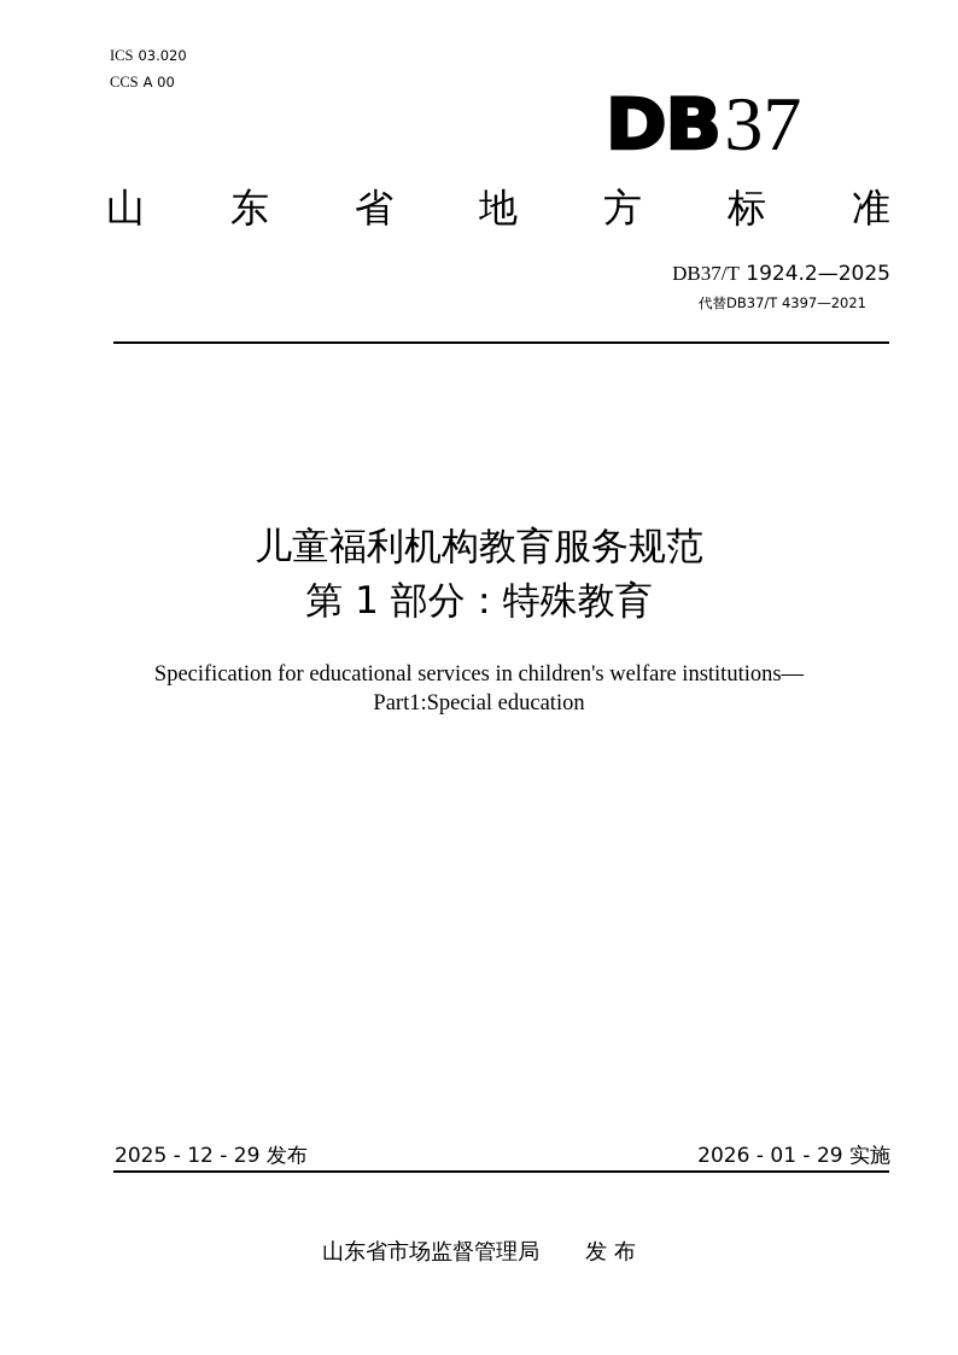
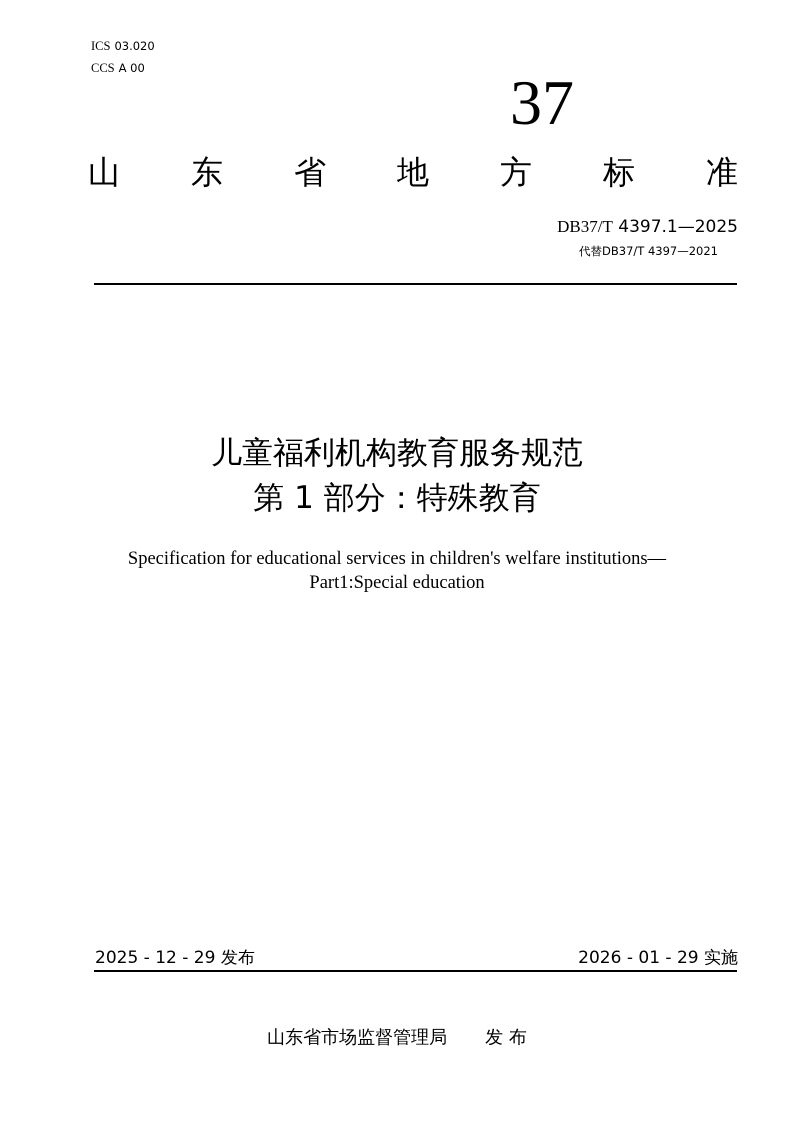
  ICS 03.020
  CCS A 00
- DB
  37
  山
  东
  省
  地
  方
  标
  准
- DB37/T 1924.2—2025
+ DB37/T 4397.1—2025
  代替DB37/T 4397—2021
  儿童福利机构教育服务规范
  第 1 部分：特殊教育
  Specification for educational services in children's welfare institutions—
  Part1:Special education
  2025 - 12 - 29 发布
  2026 - 01 - 29 实施
  山东省市场监督管理局 发 布
